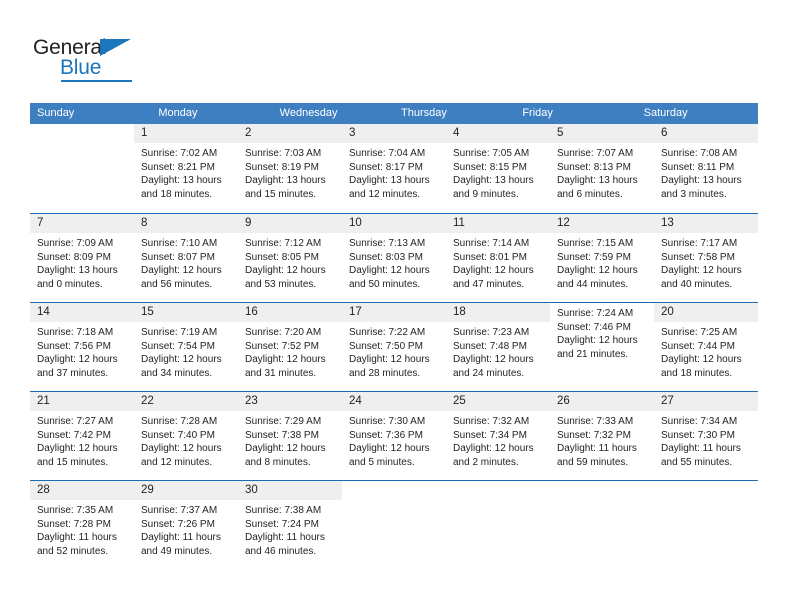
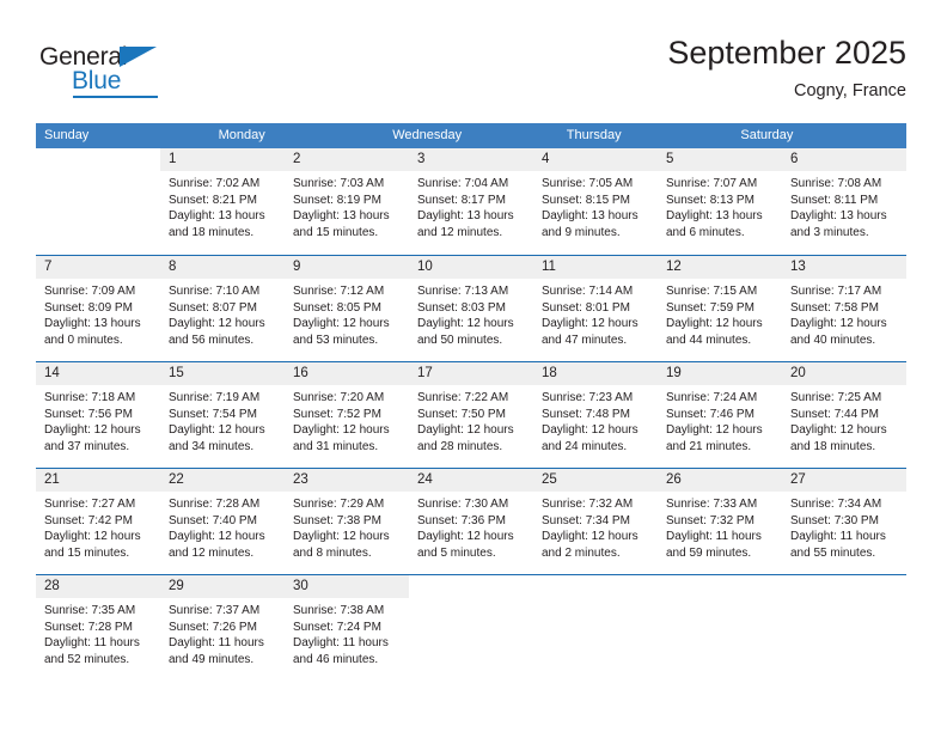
  General
  Blue
+ September 2025
+ Cogny, France
  Sunday
  Monday
  Wednesday
  Thursday
- Friday
  Saturday
  1
  Sunrise: 7:02 AM
  Sunset: 8:21 PM
  Daylight: 13 hours
  and 18 minutes.
  2
  Sunrise: 7:03 AM
  Sunset: 8:19 PM
  Daylight: 13 hours
  and 15 minutes.
  3
  Sunrise: 7:04 AM
  Sunset: 8:17 PM
  Daylight: 13 hours
  and 12 minutes.
  4
  Sunrise: 7:05 AM
  Sunset: 8:15 PM
  Daylight: 13 hours
  and 9 minutes.
  5
  Sunrise: 7:07 AM
  Sunset: 8:13 PM
  Daylight: 13 hours
  and 6 minutes.
  6
  Sunrise: 7:08 AM
  Sunset: 8:11 PM
  Daylight: 13 hours
  and 3 minutes.
  7
  Sunrise: 7:09 AM
  Sunset: 8:09 PM
  Daylight: 13 hours
  and 0 minutes.
  8
  Sunrise: 7:10 AM
  Sunset: 8:07 PM
  Daylight: 12 hours
  and 56 minutes.
  9
  Sunrise: 7:12 AM
  Sunset: 8:05 PM
  Daylight: 12 hours
  and 53 minutes.
  10
  Sunrise: 7:13 AM
  Sunset: 8:03 PM
  Daylight: 12 hours
  and 50 minutes.
  11
  Sunrise: 7:14 AM
  Sunset: 8:01 PM
  Daylight: 12 hours
  and 47 minutes.
  12
  Sunrise: 7:15 AM
  Sunset: 7:59 PM
  Daylight: 12 hours
  and 44 minutes.
  13
  Sunrise: 7:17 AM
  Sunset: 7:58 PM
  Daylight: 12 hours
  and 40 minutes.
  14
  Sunrise: 7:18 AM
  Sunset: 7:56 PM
  Daylight: 12 hours
  and 37 minutes.
  15
  Sunrise: 7:19 AM
  Sunset: 7:54 PM
  Daylight: 12 hours
  and 34 minutes.
  16
  Sunrise: 7:20 AM
  Sunset: 7:52 PM
  Daylight: 12 hours
  and 31 minutes.
  17
  Sunrise: 7:22 AM
  Sunset: 7:50 PM
  Daylight: 12 hours
  and 28 minutes.
  18
  Sunrise: 7:23 AM
  Sunset: 7:48 PM
  Daylight: 12 hours
  and 24 minutes.
+ 19
  Sunrise: 7:24 AM
  Sunset: 7:46 PM
  Daylight: 12 hours
  and 21 minutes.
  20
  Sunrise: 7:25 AM
  Sunset: 7:44 PM
  Daylight: 12 hours
  and 18 minutes.
  21
  Sunrise: 7:27 AM
  Sunset: 7:42 PM
  Daylight: 12 hours
  and 15 minutes.
  22
  Sunrise: 7:28 AM
  Sunset: 7:40 PM
  Daylight: 12 hours
  and 12 minutes.
  23
  Sunrise: 7:29 AM
  Sunset: 7:38 PM
  Daylight: 12 hours
  and 8 minutes.
  24
  Sunrise: 7:30 AM
  Sunset: 7:36 PM
  Daylight: 12 hours
  and 5 minutes.
  25
  Sunrise: 7:32 AM
  Sunset: 7:34 PM
  Daylight: 12 hours
  and 2 minutes.
  26
  Sunrise: 7:33 AM
  Sunset: 7:32 PM
  Daylight: 11 hours
  and 59 minutes.
  27
  Sunrise: 7:34 AM
  Sunset: 7:30 PM
  Daylight: 11 hours
  and 55 minutes.
  28
  Sunrise: 7:35 AM
  Sunset: 7:28 PM
  Daylight: 11 hours
  and 52 minutes.
  29
  Sunrise: 7:37 AM
  Sunset: 7:26 PM
  Daylight: 11 hours
  and 49 minutes.
  30
  Sunrise: 7:38 AM
  Sunset: 7:24 PM
  Daylight: 11 hours
  and 46 minutes.
